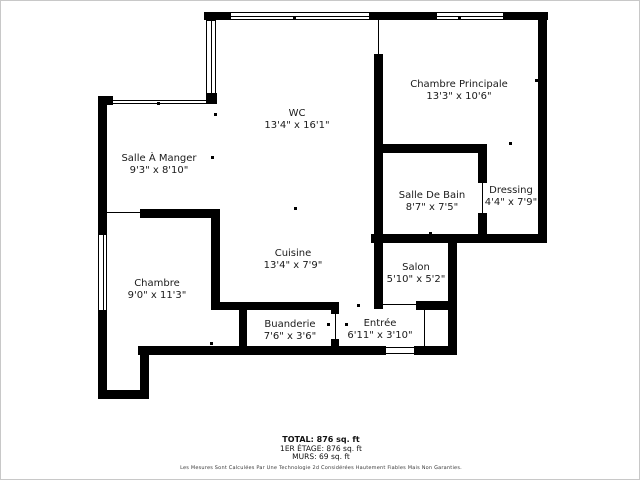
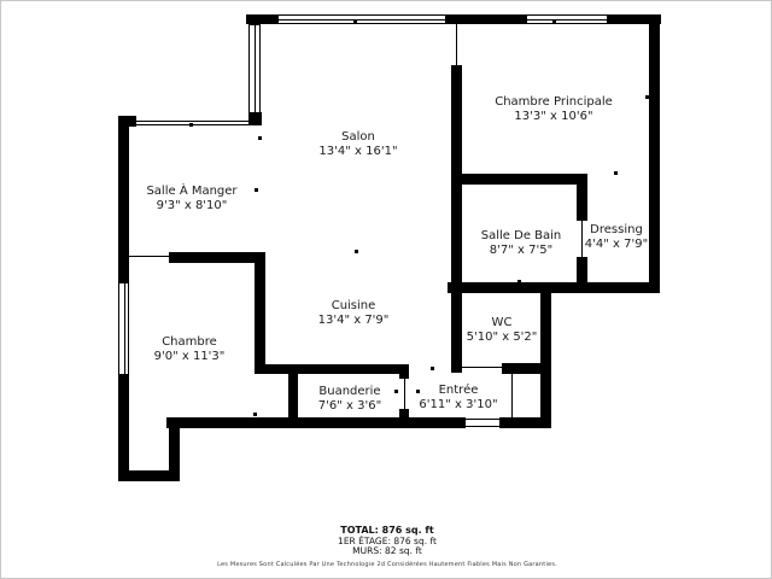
- WC
+ Salon
  13'4" x 16'1"
  Salle À Manger
  9'3" x 8'10"
  Chambre Principale
  13'3" x 10'6"
  Salle De Bain
  8'7" x 7'5"
  Dressing
  4'4" x 7'9"
- Salon
+ WC
  5'10" x 5'2"
  Cuisine
  13'4" x 7'9"
  Chambre
  9'0" x 11'3"
  Buanderie
  7'6" x 3'6"
  Entrée
  6'11" x 3'10"
  TOTAL: 876 sq. ft
  1ER ÉTAGE: 876 sq. ft
- MURS: 69 sq. ft
+ MURS: 82 sq. ft
